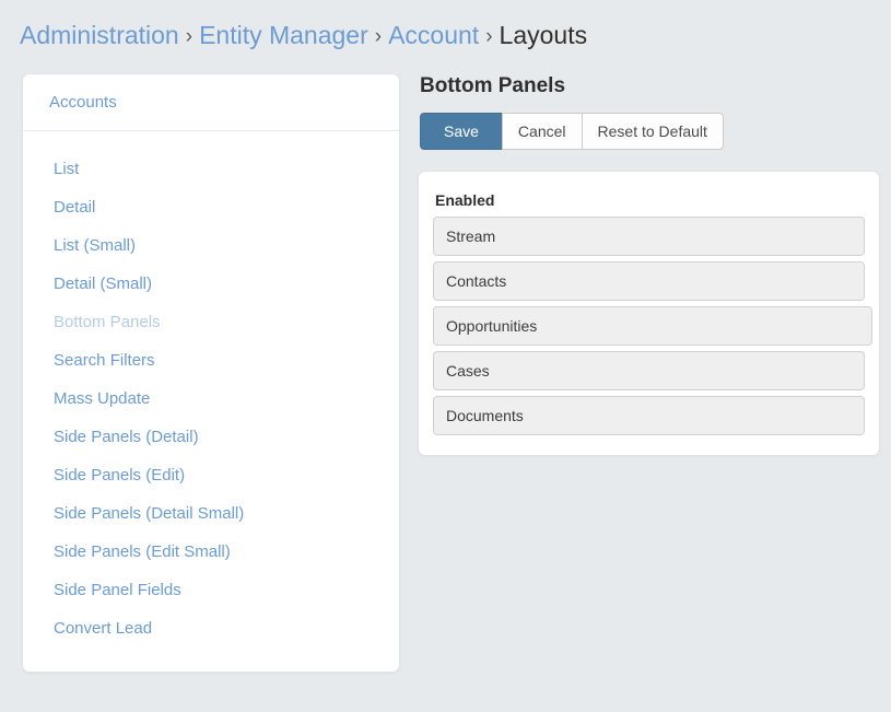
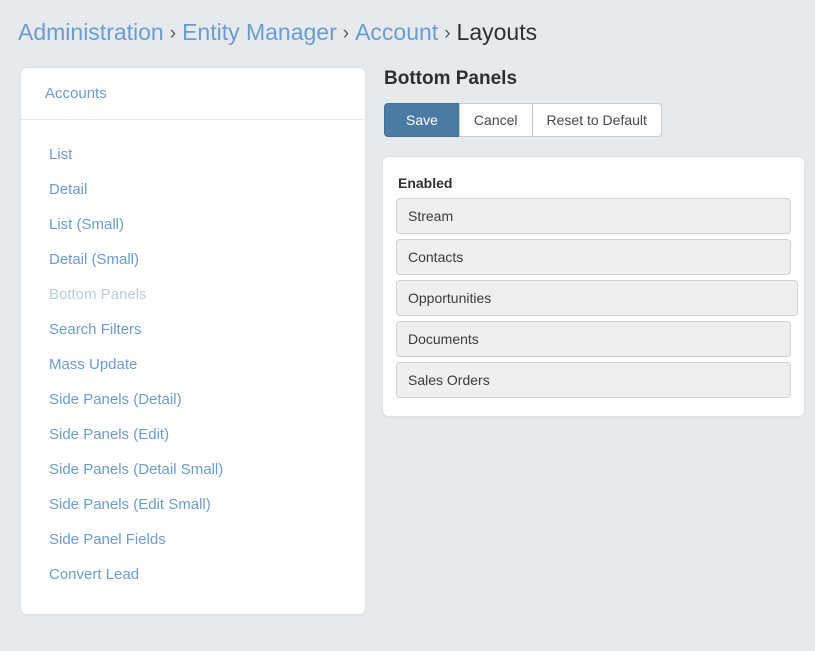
  Administration › Entity Manager › Account › Layouts
  Accounts
  List
  Detail
  List (Small)
  Detail (Small)
  Bottom Panels
  Search Filters
  Mass Update
  Side Panels (Detail)
  Side Panels (Edit)
  Side Panels (Detail Small)
  Side Panels (Edit Small)
  Side Panel Fields
  Convert Lead
  Bottom Panels
  Save
  Cancel
  Reset to Default
  Enabled
  Stream
  Contacts
  Opportunities
- Cases
  Documents
+ Sales Orders
